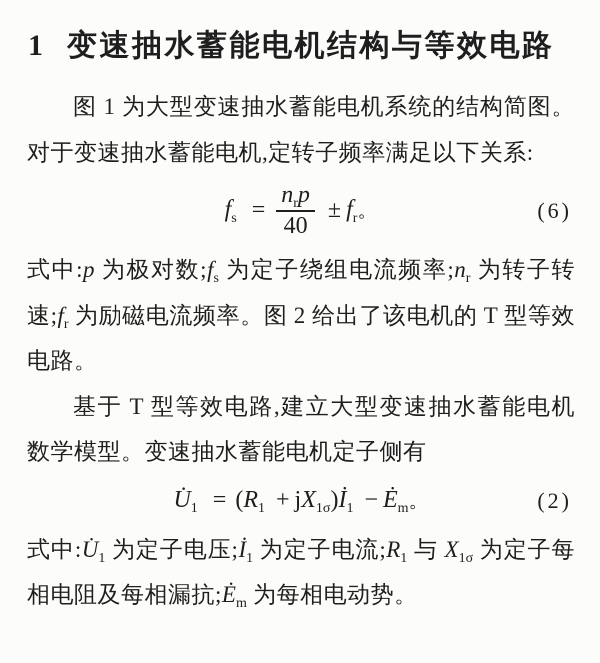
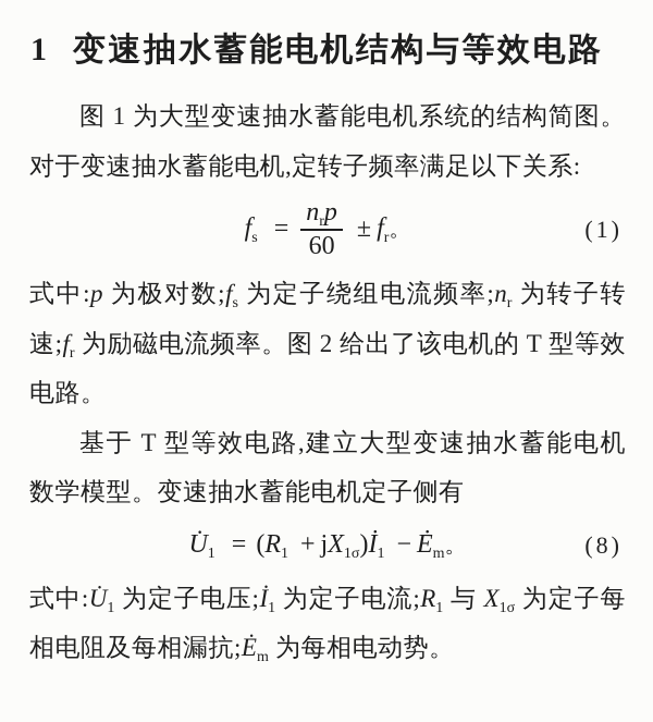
  1
  变速抽水蓄能电机结构与等效电路
  图 1 为大型变速抽水蓄能电机系统的结构简图。对于变速抽水蓄能电机,定转子频率满足以下关系:
  fs =
  nrp
- 40
+ 60
  ± fr。
- (6)
+ (1)
  式中:p 为极对数;fs 为定子绕组电流频率;nr 为转子转速;fr 为励磁电流频率。图 2 给出了该电机的 T 型等效电路。
  基于 T 型等效电路,建立大型变速抽水蓄能电机数学模型。变速抽水蓄能电机定子侧有
  U̇1 = (R1 + jX1σ)İ1 − Ėm。
- (2)
+ (8)
  式中:U̇1 为定子电压;İ1 为定子电流;R1 与 X1σ 为定子每相电阻及每相漏抗;Ėm 为每相电动势。
